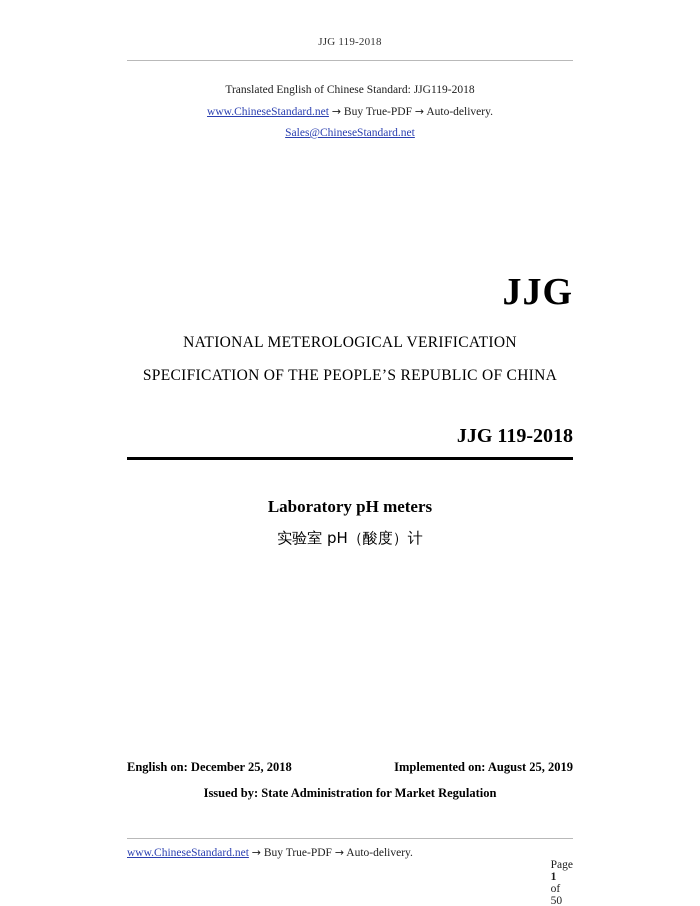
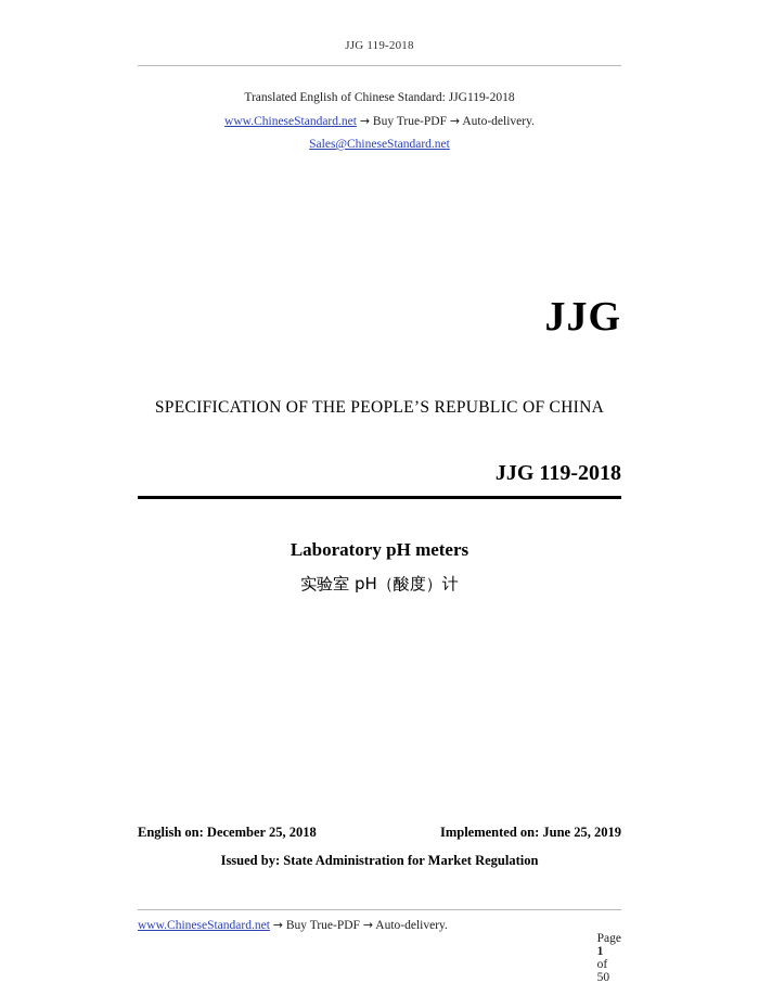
  JJG 119-2018
  Translated English of Chinese Standard: JJG119-2018
  www.ChineseStandard.net → Buy True-PDF → Auto-delivery.
  Sales@ChineseStandard.net
  JJG
- NATIONAL METEROLOGICAL VERIFICATION
  SPECIFICATION OF THE PEOPLE’S REPUBLIC OF CHINA
  JJG 119-2018
  Laboratory pH meters
  实验室 pH（酸度）计
  English on: December 25, 2018
- Implemented on: August 25, 2019
+ Implemented on: June 25, 2019
  Issued by: State Administration for Market Regulation
  www.ChineseStandard.net → Buy True-PDF → Auto-delivery.
  Page 1 of 50
